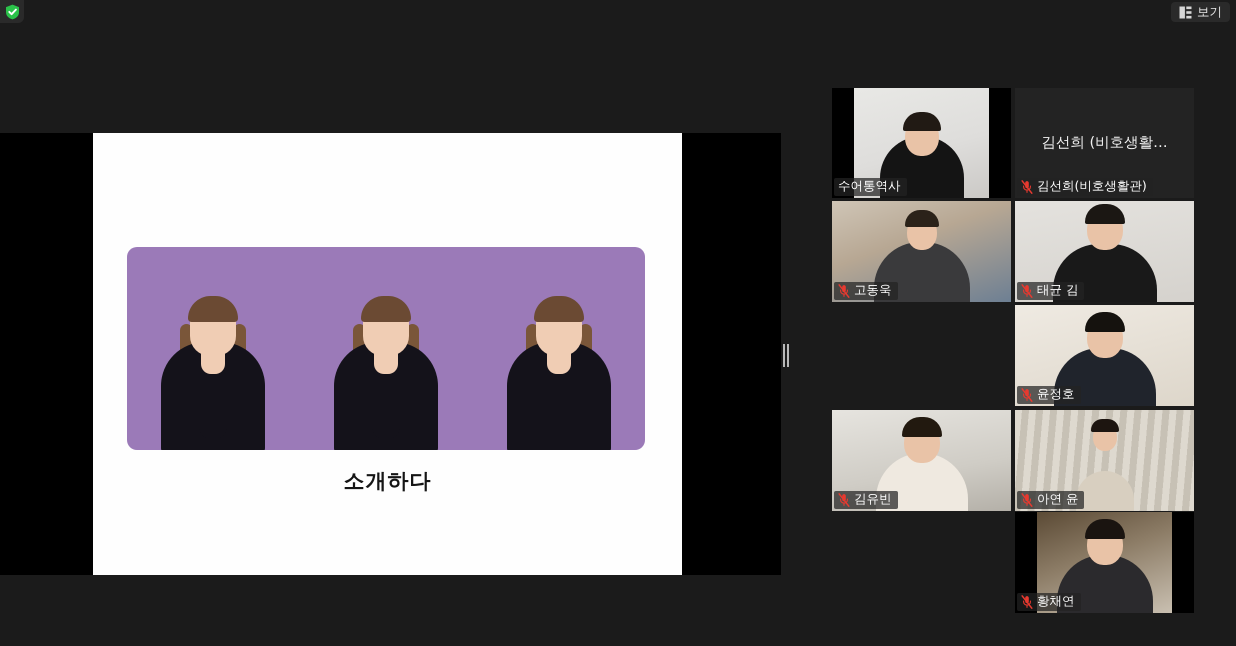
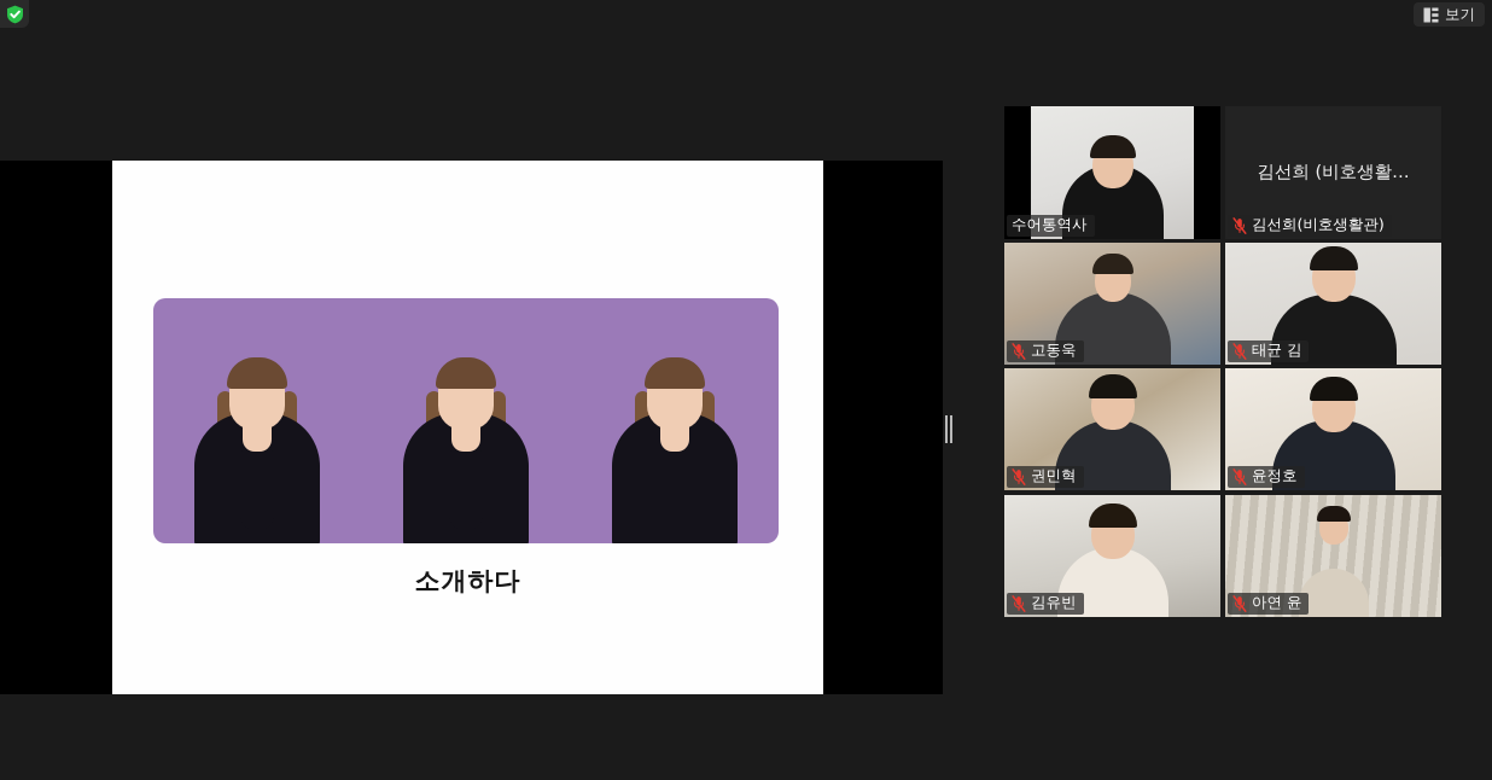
  보기
  소개하다
  수어통역사
  김선희 (비호생활…
  김선희(비호생활관)
  고동욱
  태균 김
+ 권민혁
  윤정호
  김유빈
  아연 윤
- 황채연
